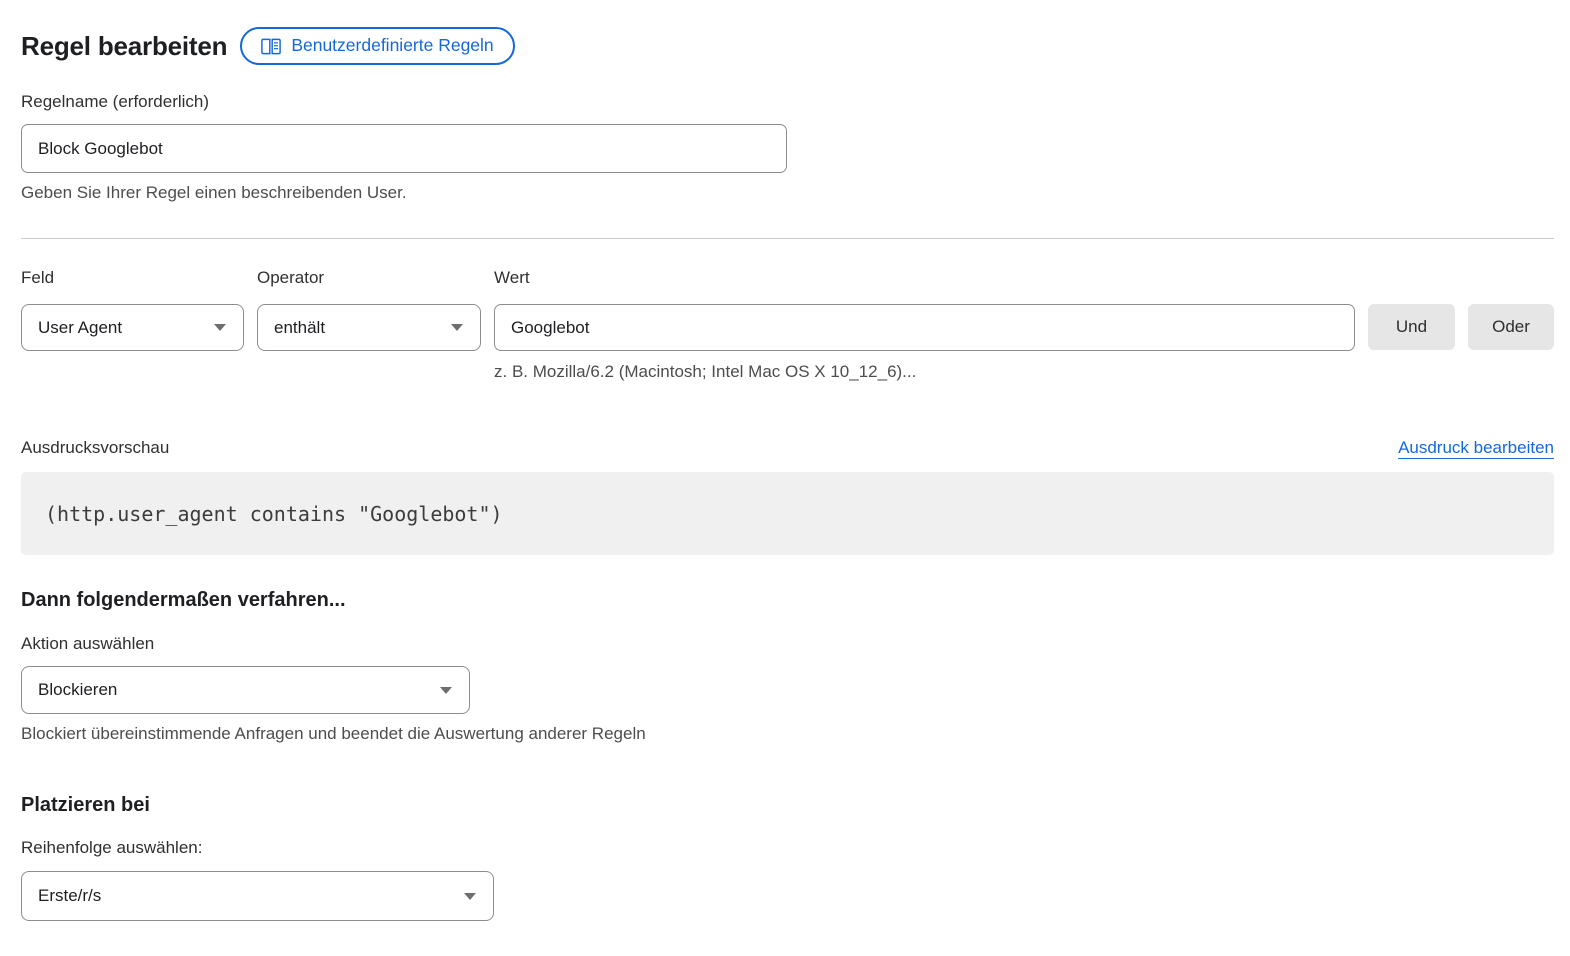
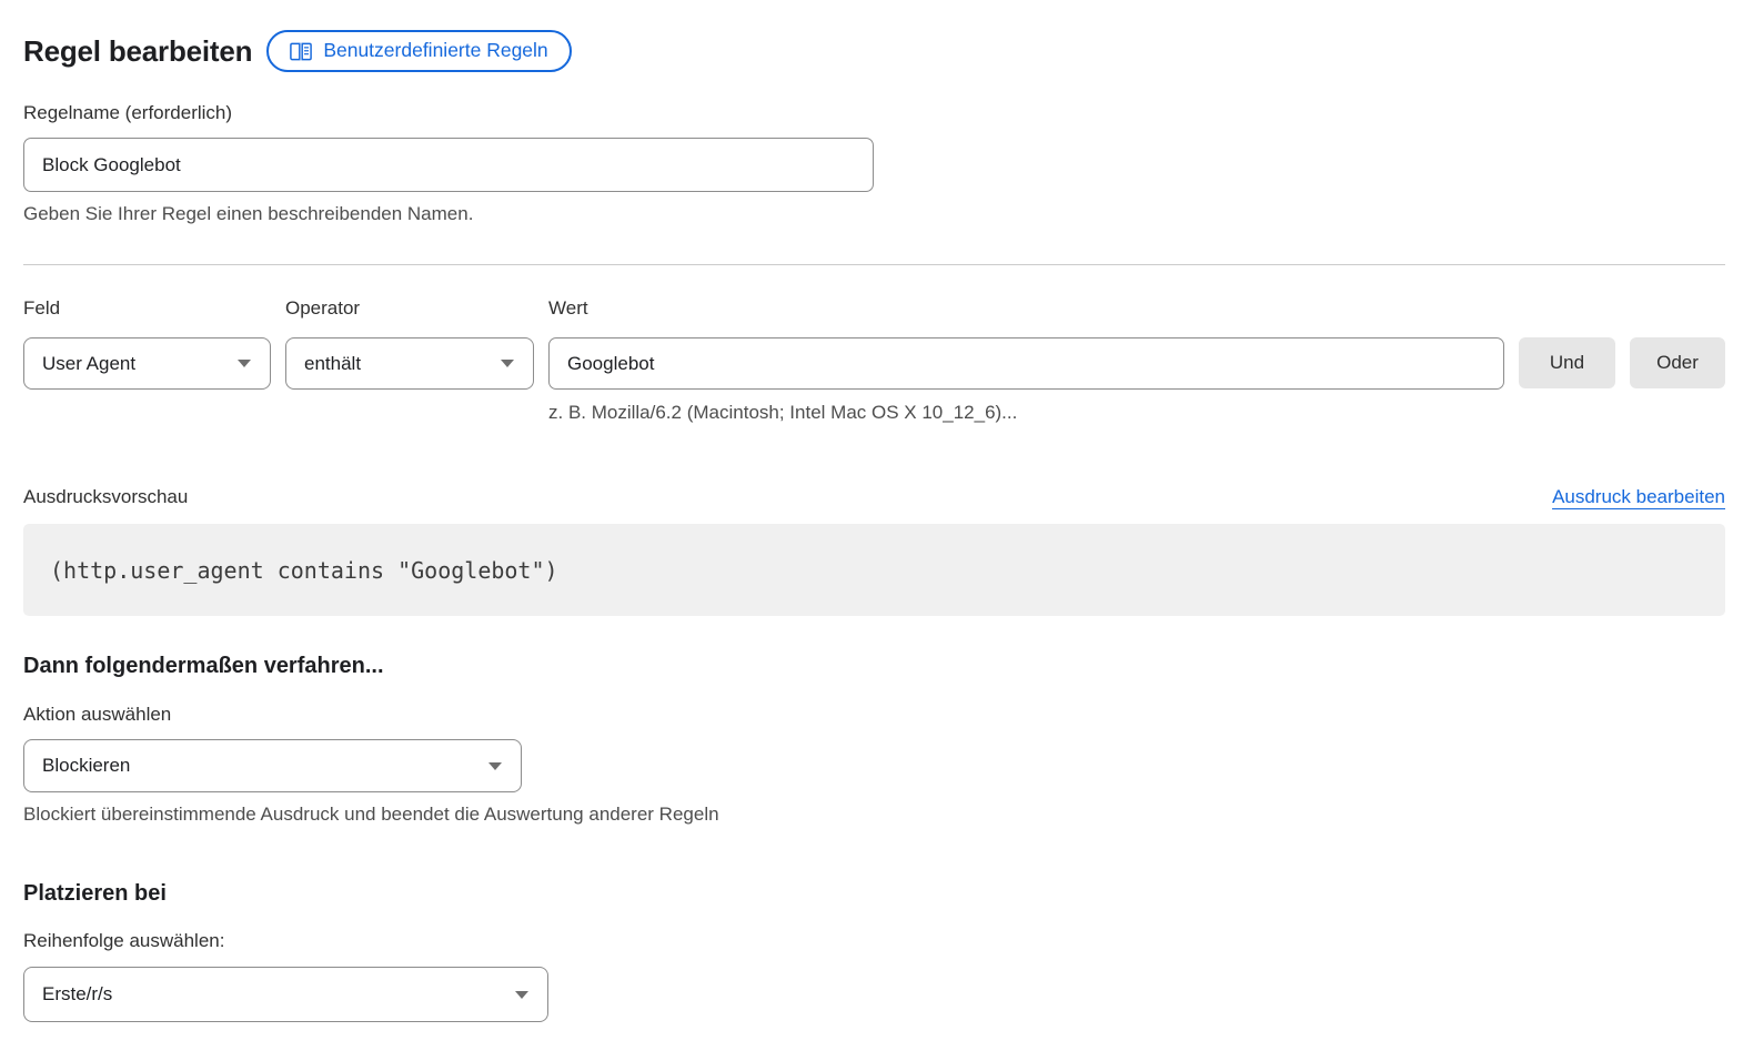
  Regel bearbeiten
  Benutzerdefinierte Regeln
  Regelname (erforderlich)
  Block Googlebot
- Geben Sie Ihrer Regel einen beschreibenden User.
+ Geben Sie Ihrer Regel einen beschreibenden Namen.
  Feld
  Operator
  Wert
  User Agent
  enthält
  Googlebot
  Und
  Oder
  z. B. Mozilla/6.2 (Macintosh; Intel Mac OS X 10_12_6)...
  Ausdrucksvorschau
  Ausdruck bearbeiten
  (http.user_agent contains "Googlebot")
  Dann folgendermaßen verfahren...
  Aktion auswählen
  Blockieren
- Blockiert übereinstimmende Anfragen und beendet die Auswertung anderer Regeln
+ Blockiert übereinstimmende Ausdruck und beendet die Auswertung anderer Regeln
  Platzieren bei
  Reihenfolge auswählen:
  Erste/r/s
